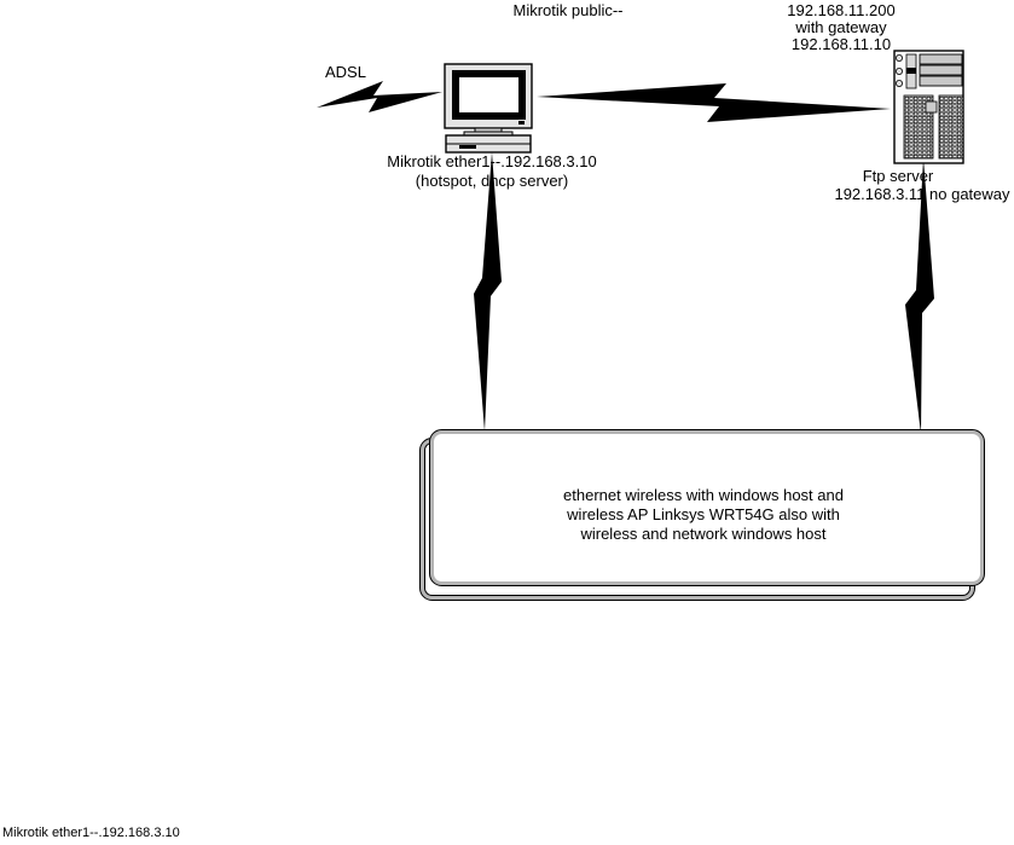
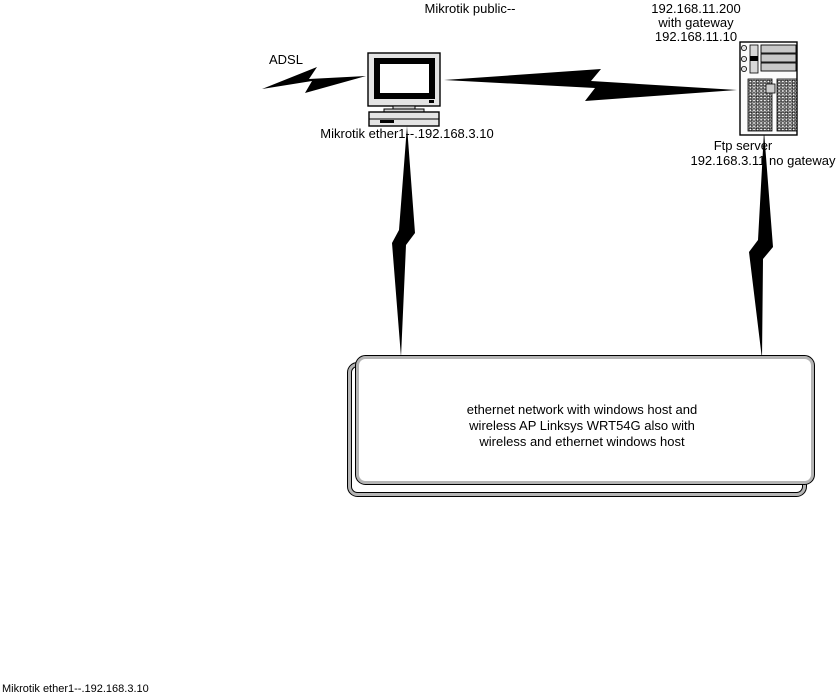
  ADSL
  Mikrotik public--
  192.168.11.200
  with gateway
  192.168.11.10
  Mikrotik ether1--.192.168.3.10
- (hotspot, dhcp server)
  Ftp server
  192.168.3.11 no gateway
- ethernet wireless with windows host and
+ ethernet network with windows host and
  wireless AP Linksys WRT54G also with
- wireless and network windows host
+ wireless and ethernet windows host
  Mikrotik ether1--.192.168.3.10
